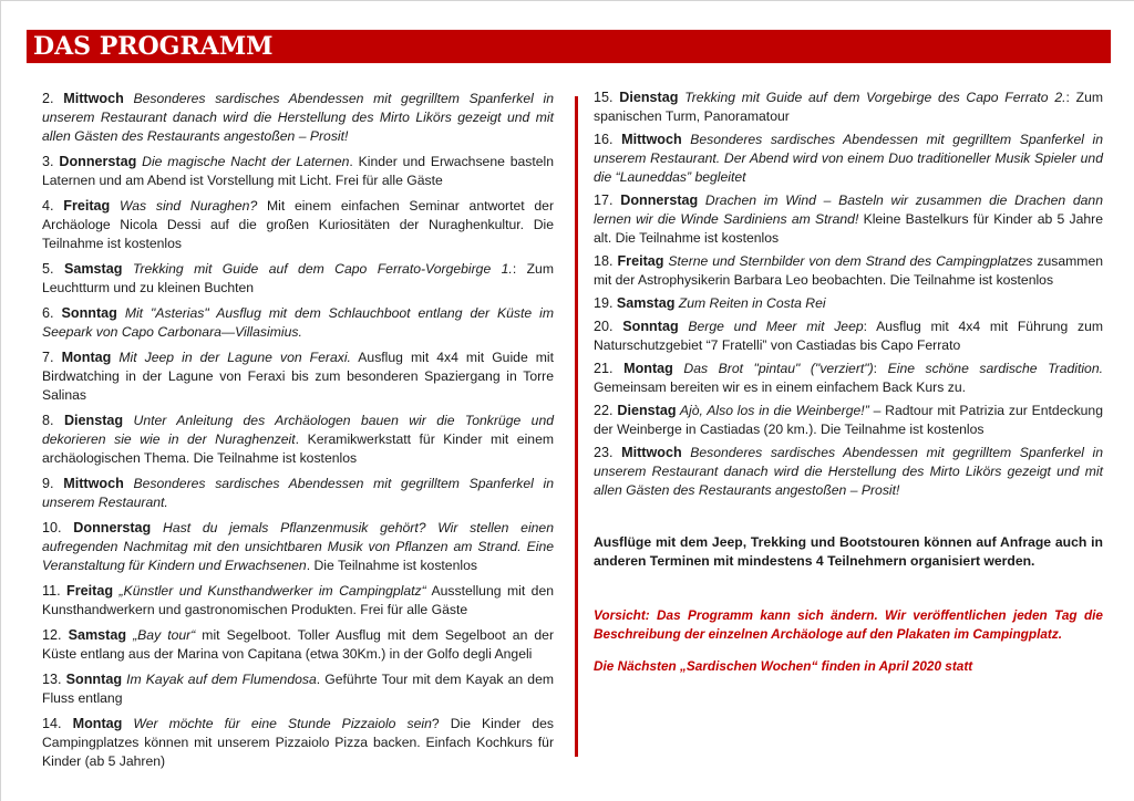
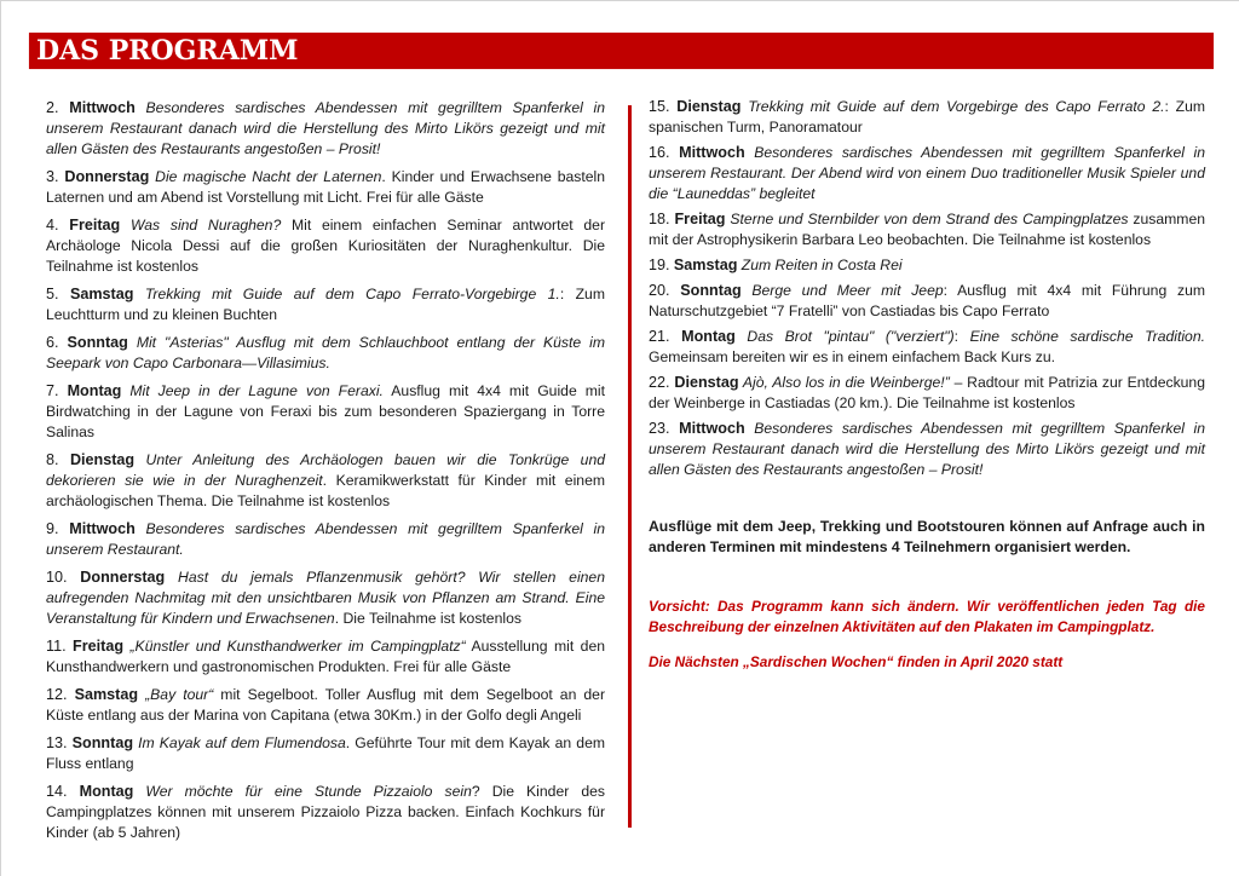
  DAS PROGRAMM
  2. Mittwoch Besonderes sardisches Abendessen mit gegrilltem Spanferkel in unserem Restaurant danach wird die Herstellung des Mirto Likörs gezeigt und mit allen Gästen des Restaurants angestoßen – Prosit!
  3. Donnerstag Die magische Nacht der Laternen. Kinder und Erwachsene basteln Laternen und am Abend ist Vorstellung mit Licht. Frei für alle Gäste
  4. Freitag Was sind Nuraghen? Mit einem einfachen Seminar antwortet der Archäologe Nicola Dessi auf die großen Kuriositäten der Nuraghenkultur. Die Teilnahme ist kostenlos
  5. Samstag Trekking mit Guide auf dem Capo Ferrato-Vorgebirge 1.: Zum Leuchtturm und zu kleinen Buchten
  6. Sonntag Mit "Asterias" Ausflug mit dem Schlauchboot entlang der Küste im Seepark von Capo Carbonara—Villasimius.
  7. Montag Mit Jeep in der Lagune von Feraxi. Ausflug mit 4x4 mit Guide mit Birdwatching in der Lagune von Feraxi bis zum besonderen Spaziergang in Torre Salinas
  8. Dienstag Unter Anleitung des Archäologen bauen wir die Tonkrüge und dekorieren sie wie in der Nuraghenzeit. Keramikwerkstatt für Kinder mit einem archäologischen Thema. Die Teilnahme ist kostenlos
  9. Mittwoch Besonderes sardisches Abendessen mit gegrilltem Spanferkel in unserem Restaurant.
  10. Donnerstag Hast du jemals Pflanzenmusik gehört? Wir stellen einen aufregenden Nachmitag mit den unsichtbaren Musik von Pflanzen am Strand. Eine Veranstaltung für Kindern und Erwachsenen. Die Teilnahme ist kostenlos
  11. Freitag „Künstler und Kunsthandwerker im Campingplatz“ Ausstellung mit den Kunsthandwerkern und gastronomischen Produkten. Frei für alle Gäste
  12. Samstag „Bay tour“ mit Segelboot. Toller Ausflug mit dem Segelboot an der Küste entlang aus der Marina von Capitana (etwa 30Km.) in der Golfo degli Angeli
  13. Sonntag Im Kayak auf dem Flumendosa. Geführte Tour mit dem Kayak an dem Fluss entlang
  14. Montag Wer möchte für eine Stunde Pizzaiolo sein? Die Kinder des Campingplatzes können mit unserem Pizzaiolo Pizza backen. Einfach Kochkurs für Kinder (ab 5 Jahren)
  15. Dienstag Trekking mit Guide auf dem Vorgebirge des Capo Ferrato 2.: Zum spanischen Turm, Panoramatour
  16. Mittwoch Besonderes sardisches Abendessen mit gegrilltem Spanferkel in unserem Restaurant. Der Abend wird von einem Duo traditioneller Musik Spieler und die “Launeddas” begleitet
- 17. Donnerstag Drachen im Wind – Basteln wir zusammen die Drachen dann lernen wir die Winde Sardiniens am Strand! Kleine Bastelkurs für Kinder ab 5 Jahre alt. Die Teilnahme ist kostenlos
  18. Freitag Sterne und Sternbilder von dem Strand des Campingplatzes zusammen mit der Astrophysikerin Barbara Leo beobachten. Die Teilnahme ist kostenlos
  19. Samstag Zum Reiten in Costa Rei
  20. Sonntag Berge und Meer mit Jeep: Ausflug mit 4x4 mit Führung zum Naturschutzgebiet “7 Fratelli” von Castiadas bis Capo Ferrato
  21. Montag Das Brot "pintau" ("verziert"): Eine schöne sardische Tradition. Gemeinsam bereiten wir es in einem einfachem Back Kurs zu.
  22. Dienstag Ajò, Also los in die Weinberge!” – Radtour mit Patrizia zur Entdeckung der Weinberge in Castiadas (20 km.). Die Teilnahme ist kostenlos
  23. Mittwoch Besonderes sardisches Abendessen mit gegrilltem Spanferkel in unserem Restaurant danach wird die Herstellung des Mirto Likörs gezeigt und mit allen Gästen des Restaurants angestoßen – Prosit!
  Ausflüge mit dem Jeep, Trekking und Bootstouren können auf Anfrage auch in anderen Terminen mit mindestens 4 Teilnehmern organisiert werden.
- Vorsicht: Das Programm kann sich ändern. Wir veröffentlichen jeden Tag die Beschreibung der einzelnen Archäologe auf den Plakaten im Campingplatz.
+ Vorsicht: Das Programm kann sich ändern. Wir veröffentlichen jeden Tag die Beschreibung der einzelnen Aktivitäten auf den Plakaten im Campingplatz.
  Die Nächsten „Sardischen Wochen“ finden in April 2020 statt
